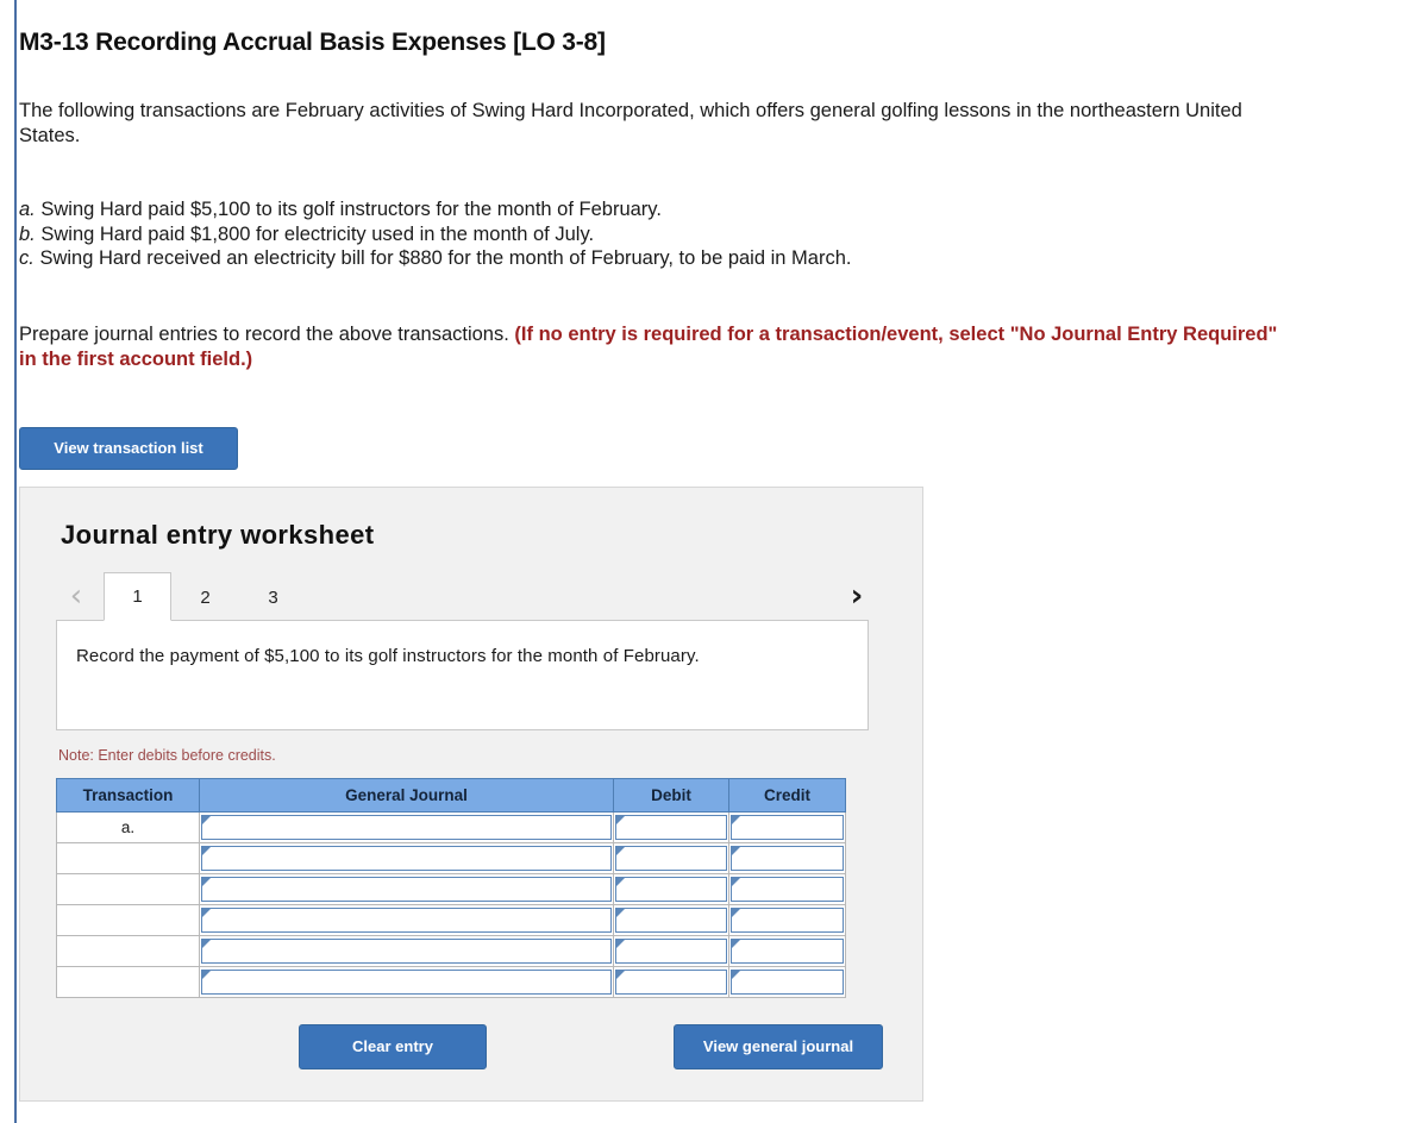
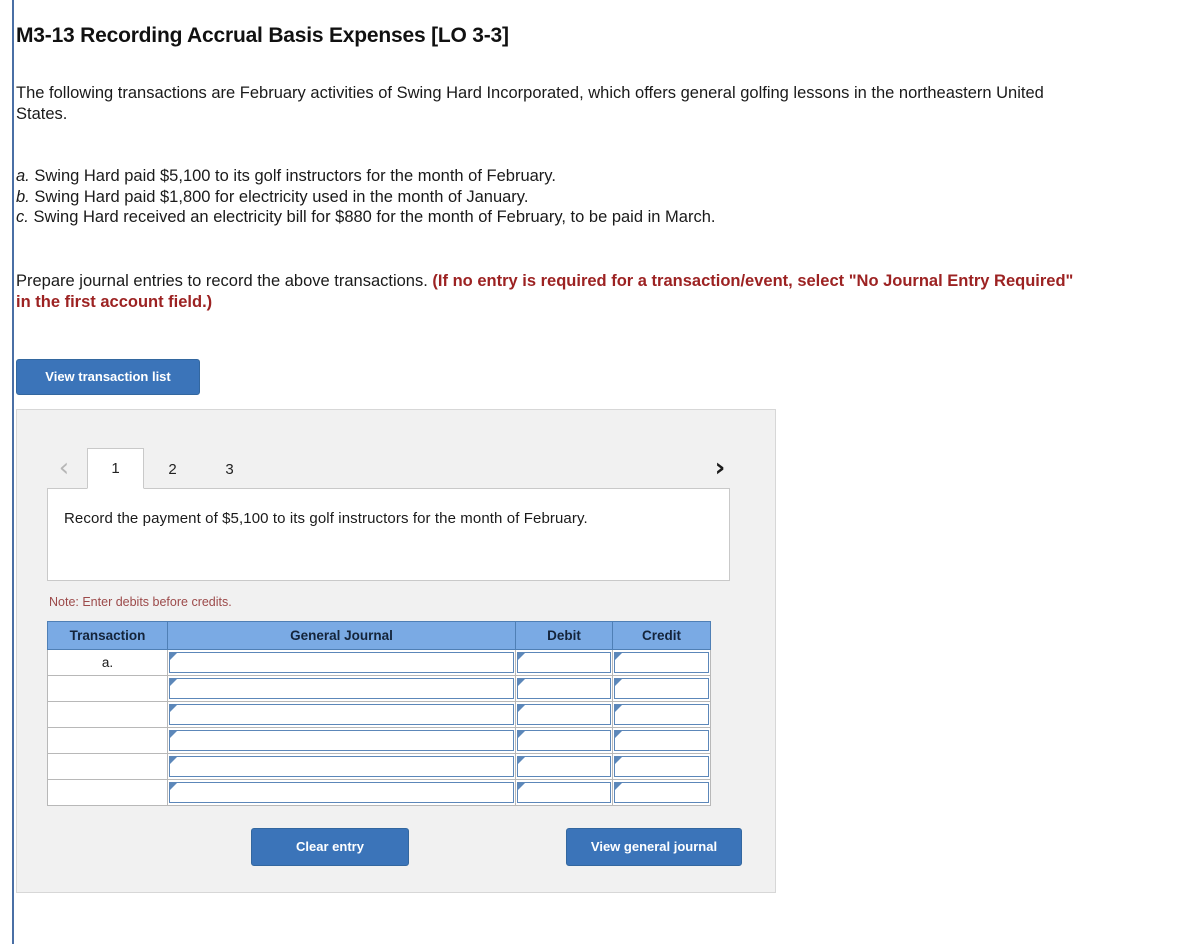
- M3-13 Recording Accrual Basis Expenses [LO 3-8]
+ M3-13 Recording Accrual Basis Expenses [LO 3-3]
  The following transactions are February activities of Swing Hard Incorporated, which offers general golfing lessons in the northeastern United States.
  a. Swing Hard paid $5,100 to its golf instructors for the month of February.
- b. Swing Hard paid $1,800 for electricity used in the month of July.
+ b. Swing Hard paid $1,800 for electricity used in the month of January.
  c. Swing Hard received an electricity bill for $880 for the month of February, to be paid in March.
  Prepare journal entries to record the above transactions. (If no entry is required for a transaction/event, select "No Journal Entry Required" in the first account field.)
  View transaction list
- Journal entry worksheet
  ‹
  1
  2
  3
  ›
  Record the payment of $5,100 to its golf instructors for the month of February.
  Note: Enter debits before credits.
  Transaction	General Journal	Debit	Credit
  a.
  Clear entry
  View general journal
